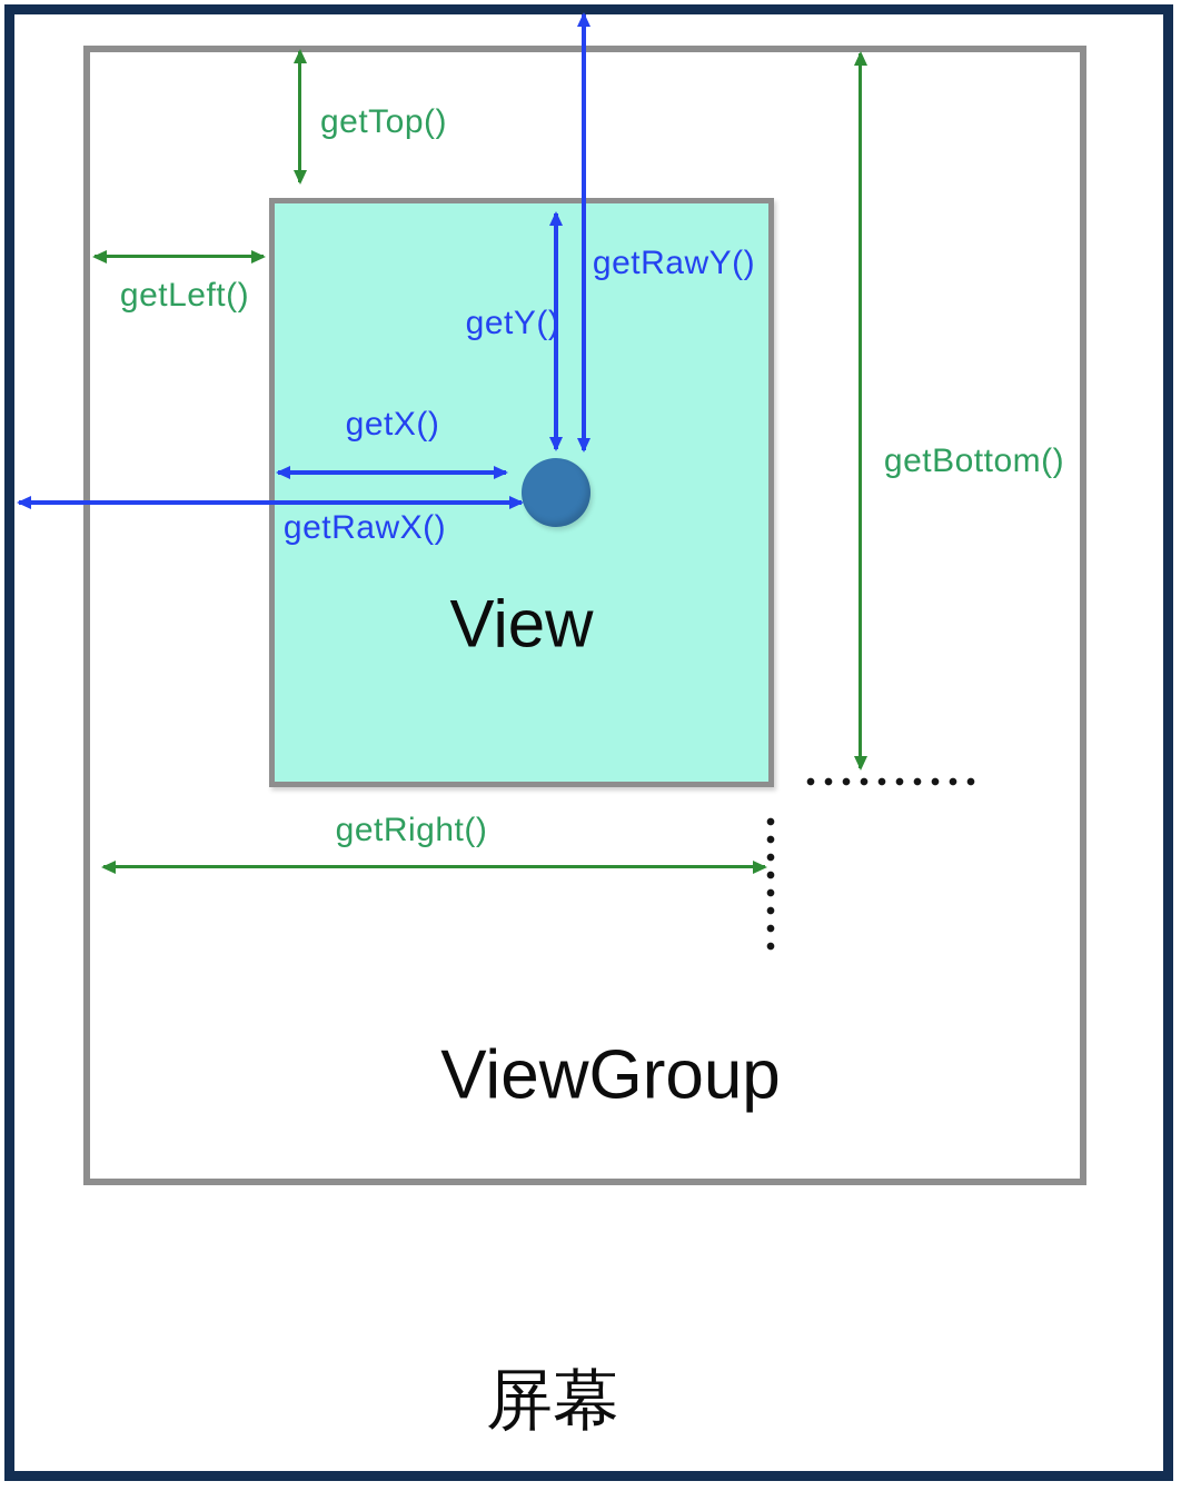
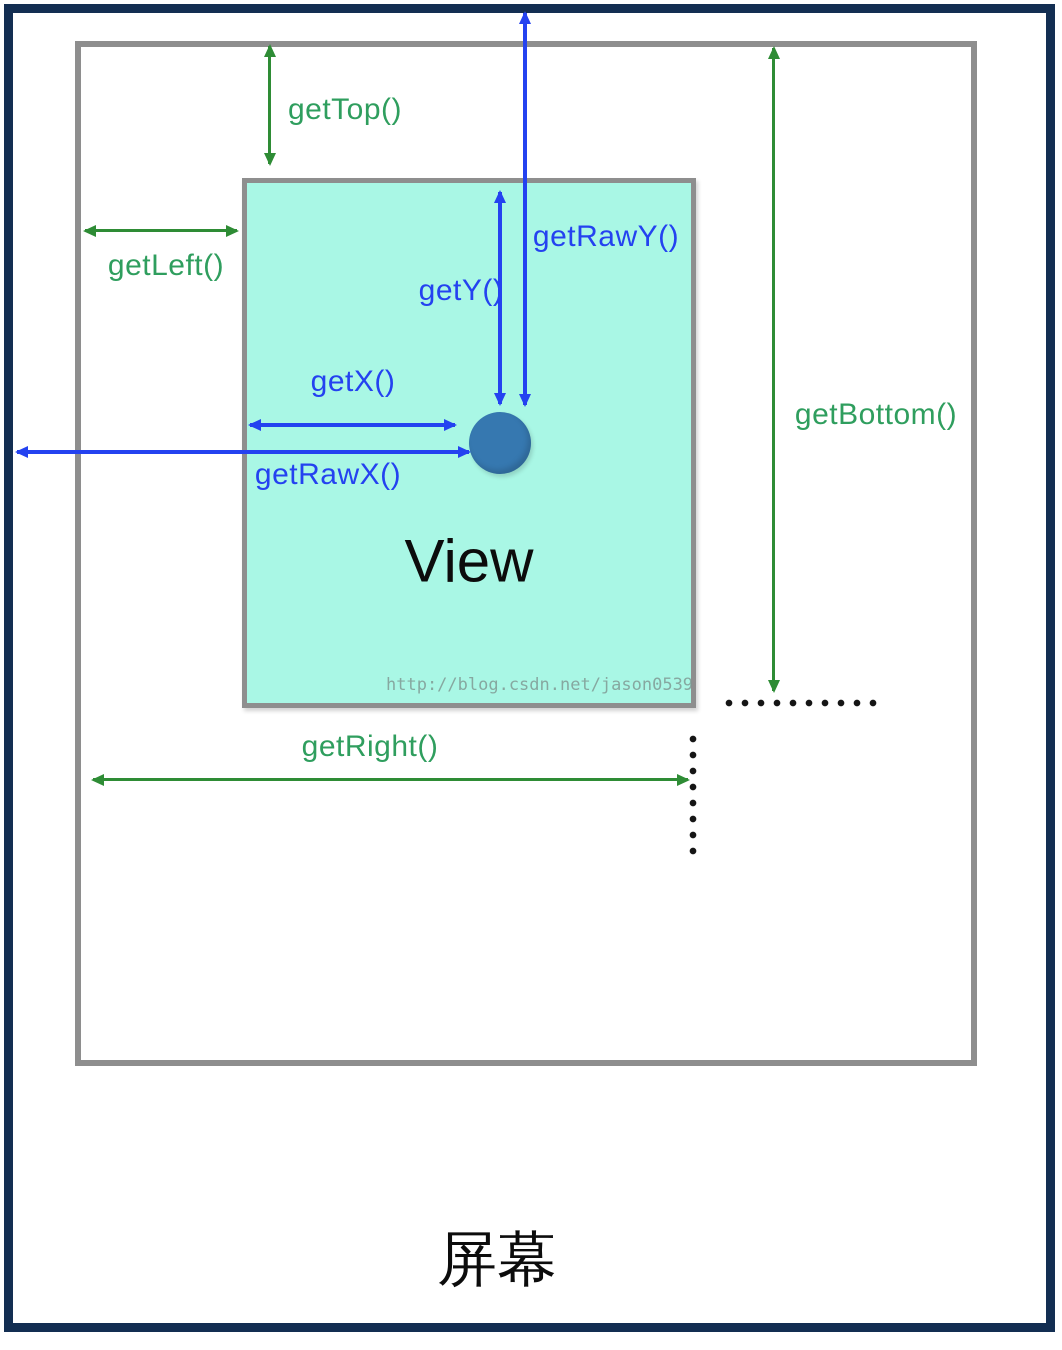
+ http://blog.csdn.net/jason0539
  getTop()
  getLeft()
  getRight()
  getBottom()
  getY()
  getRawY()
  getX()
  getRawX()
  View
- ViewGroup
  屏幕
